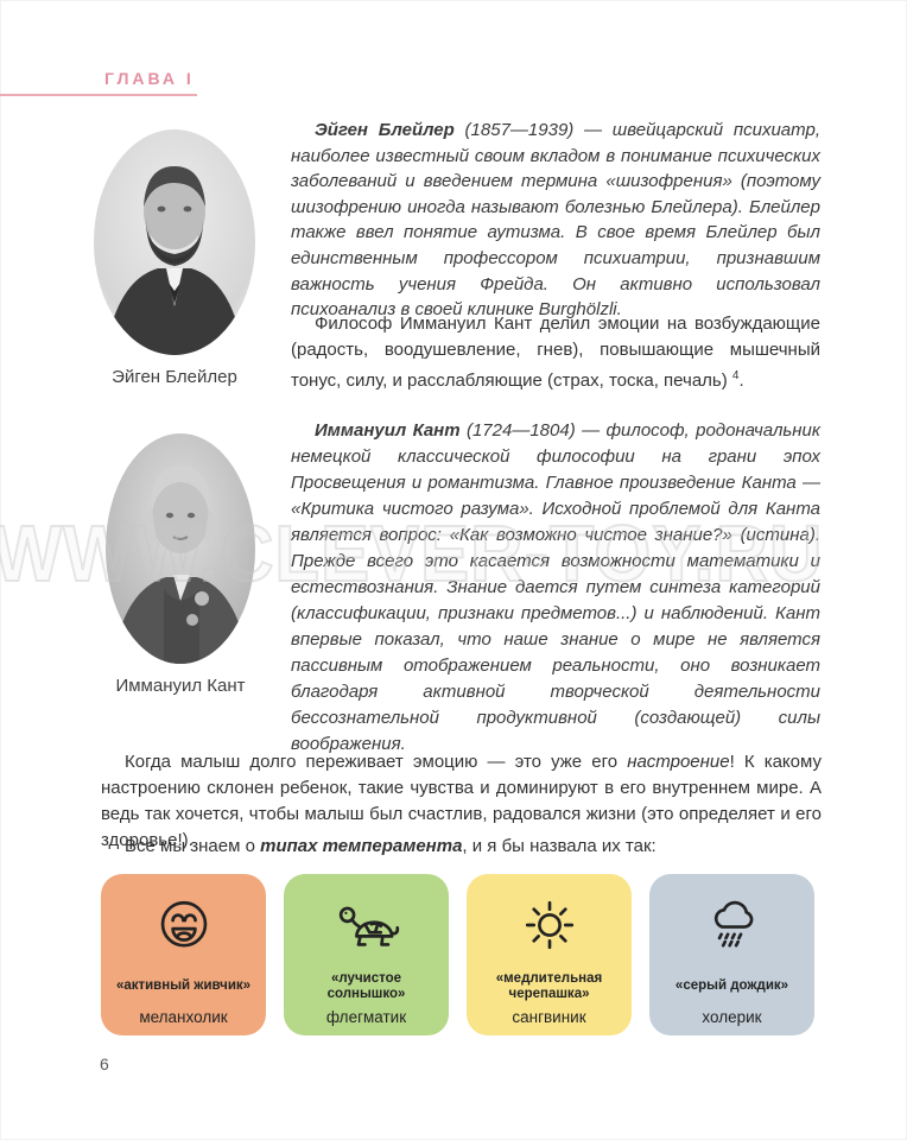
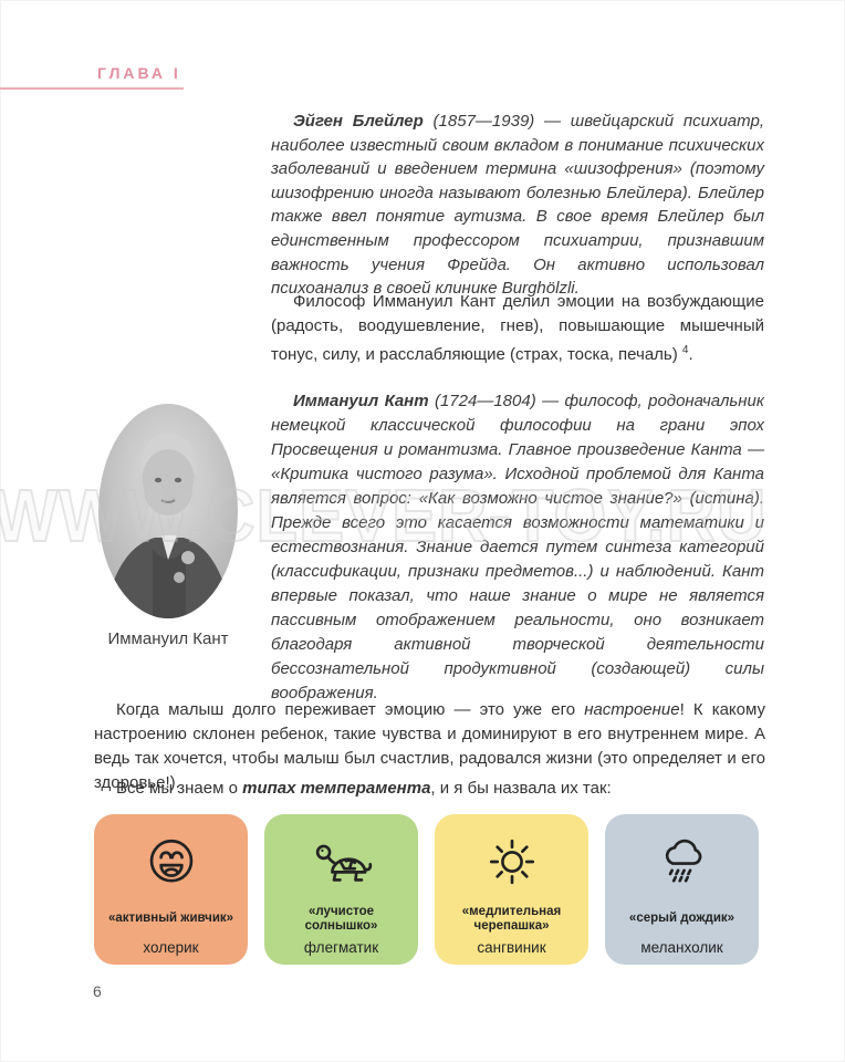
  ГЛАВА I
- Эйген Блейлер
  Эйген Блейлер (1857—1939) — швейцарский психиатр, наиболее известный своим вкладом в понимание психических заболеваний и введением термина «шизофрения» (поэтому шизофрению иногда называют болезнью Блейлера). Блейлер также ввел понятие аутизма. В свое время Блейлер был единственным профессором психиатрии, признавшим важность учения Фрейда. Он активно использовал психоанализ в своей клинике Burghölzli.
  Философ Иммануил Кант делил эмоции на возбуждающие (радость, воодушевление, гнев), повышающие мышечный тонус, силу, и расслабляющие (страх, тоска, печаль) 4.
  Иммануил Кант
  Иммануил Кант (1724—1804) — философ, родоначальник немецкой классической философии на грани эпох Просвещения и романтизма. Главное произведение Канта — «Критика чистого разума». Исходной проблемой для Канта является вопрос: «Как возможно чистое знание?» (истина). Прежде всего это касается возможности математики и естествознания. Знание дается путем синтеза категорий (классификации, признаки предметов...) и наблюдений. Кант впервые показал, что наше знание о мире не является пассивным отображением реальности, оно возникает благодаря активной творческой деятельности бессознательной продуктивной (создающей) силы воображения.
  WWW.CLEVER-TOY.RU
  Когда малыш долго переживает эмоцию — это уже его настроение! К какому настроению склонен ребенок, такие чувства и доминируют в его внутреннем мире. А ведь так хочется, чтобы малыш был счастлив, радовался жизни (это определяет и его здоровье!).
  Все мы знаем о типах темперамента, и я бы назвала их так:
  «активный живчик»
- меланхолик
+ холерик
  «лучистое солнышко»
  флегматик
  «медлительная черепашка»
  сангвиник
  «серый дождик»
- холерик
+ меланхолик
  6
